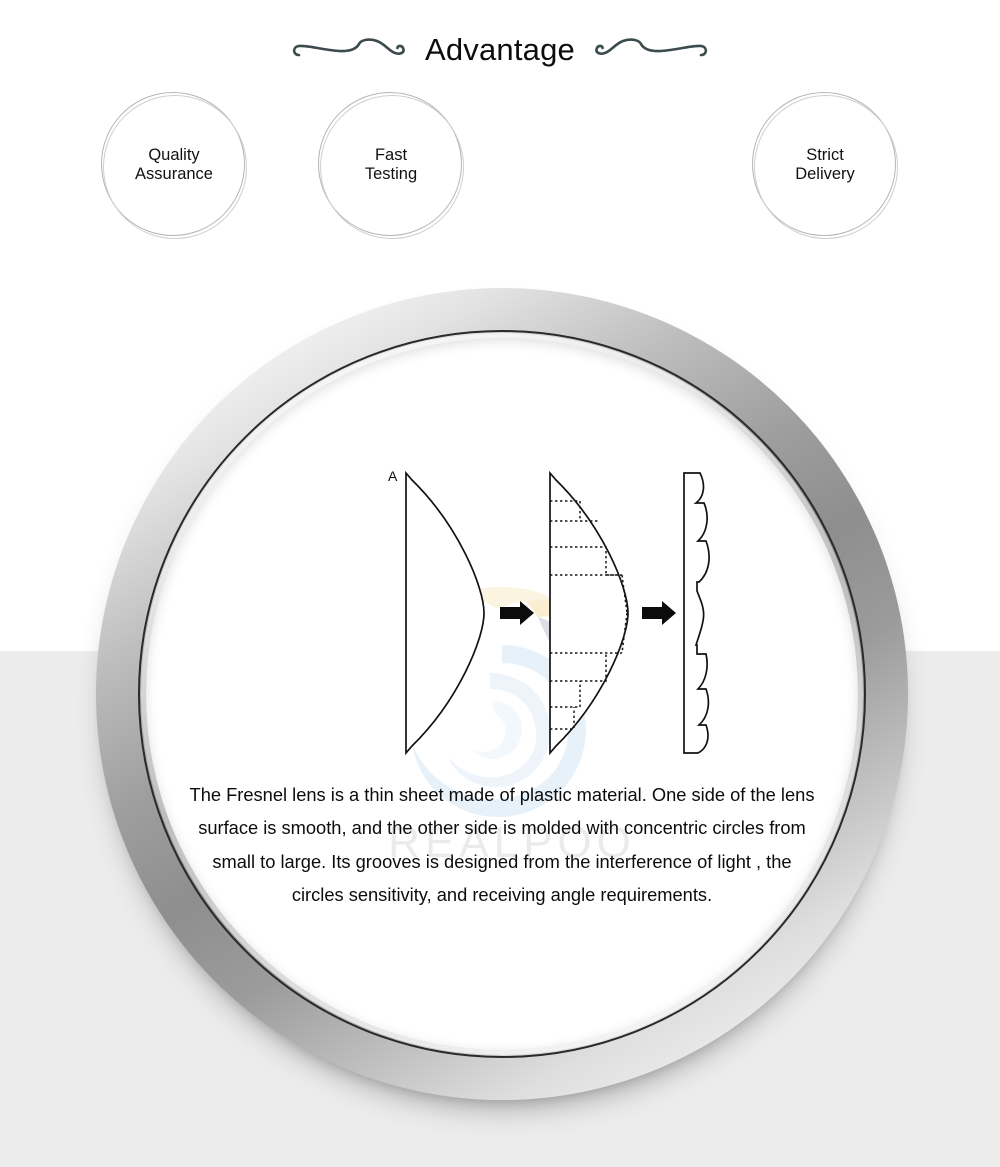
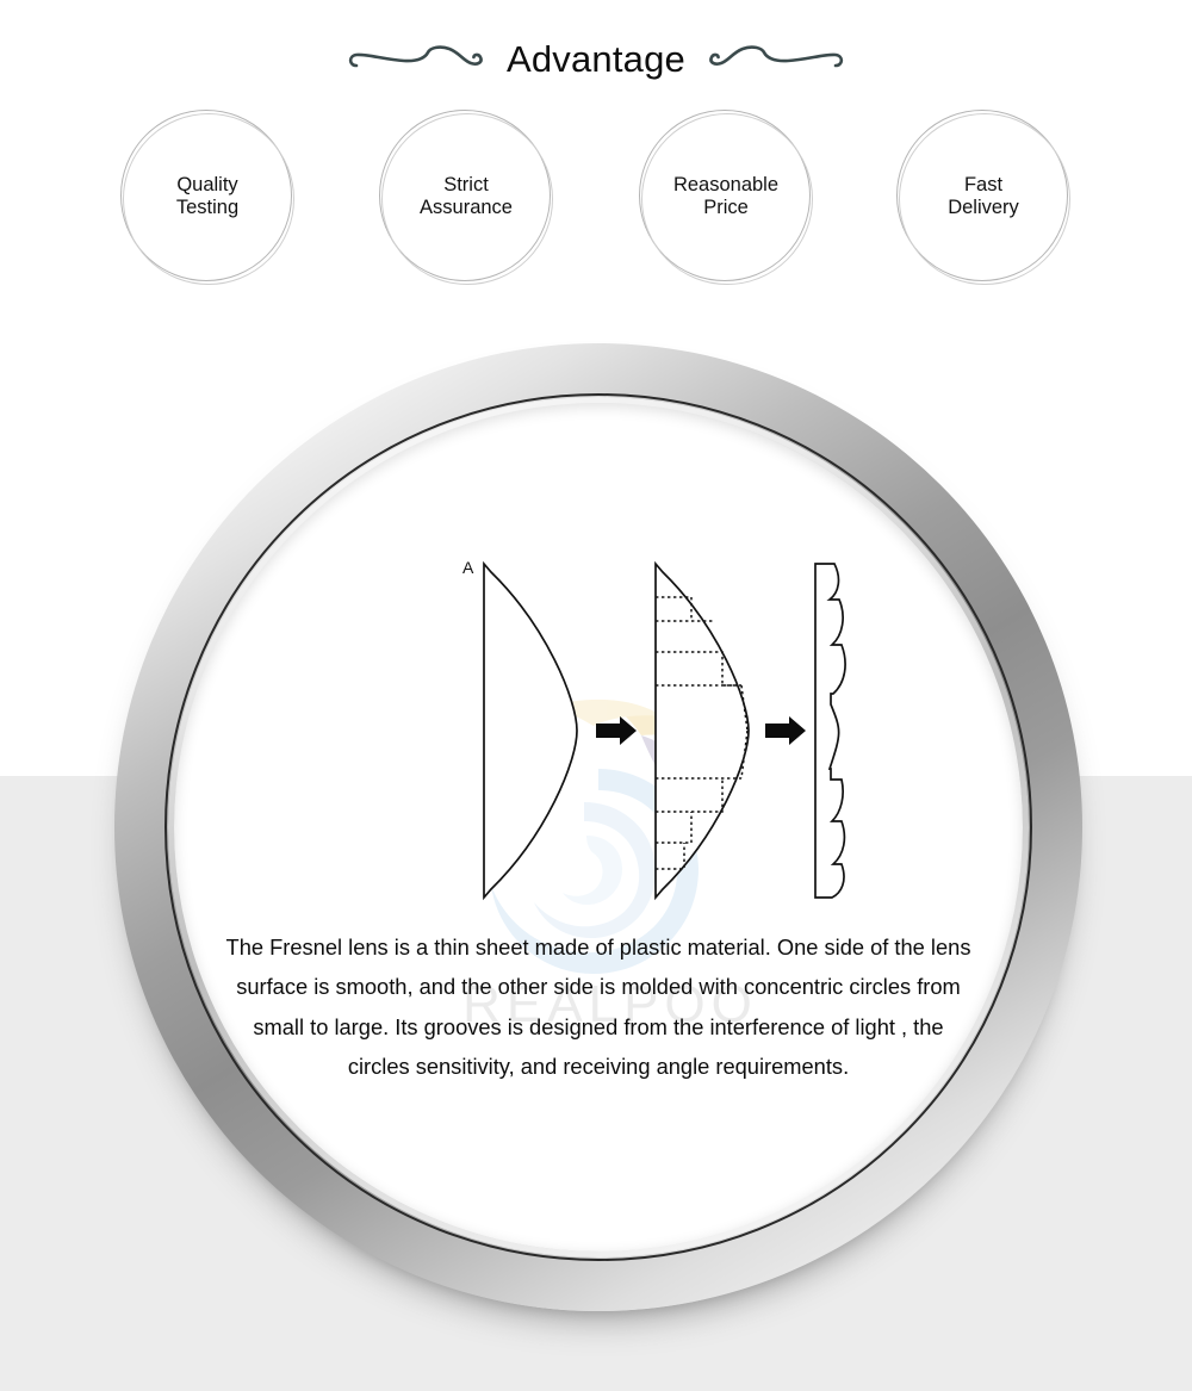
  Advantage
  Quality
- Assurance
+ Testing
- Fast
+ Strict
- Testing
+ Assurance
+ Reasonable
+ Price
- Strict
+ Fast
  Delivery
  REALPOO
  A
  The Fresnel lens is a thin sheet made of plastic material. One side of the lens surface is smooth, and the other side is molded with concentric circles from small to large. Its grooves is designed from the interference of light , the circles sensitivity, and receiving angle requirements.
